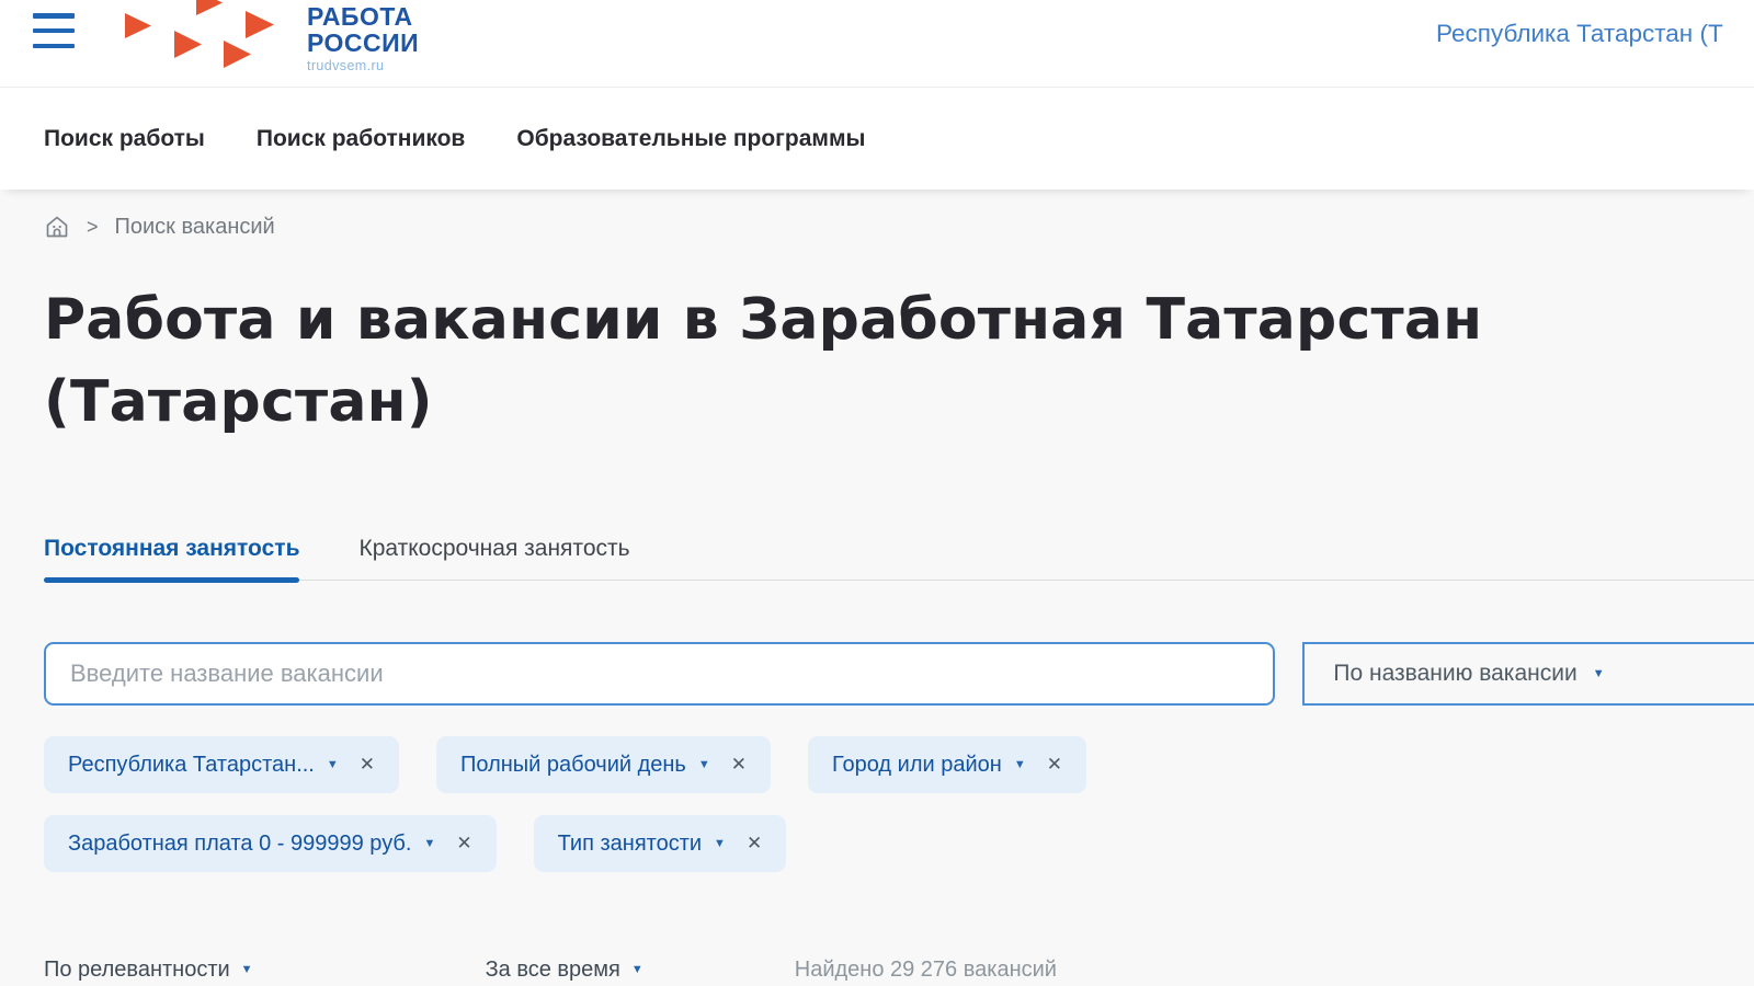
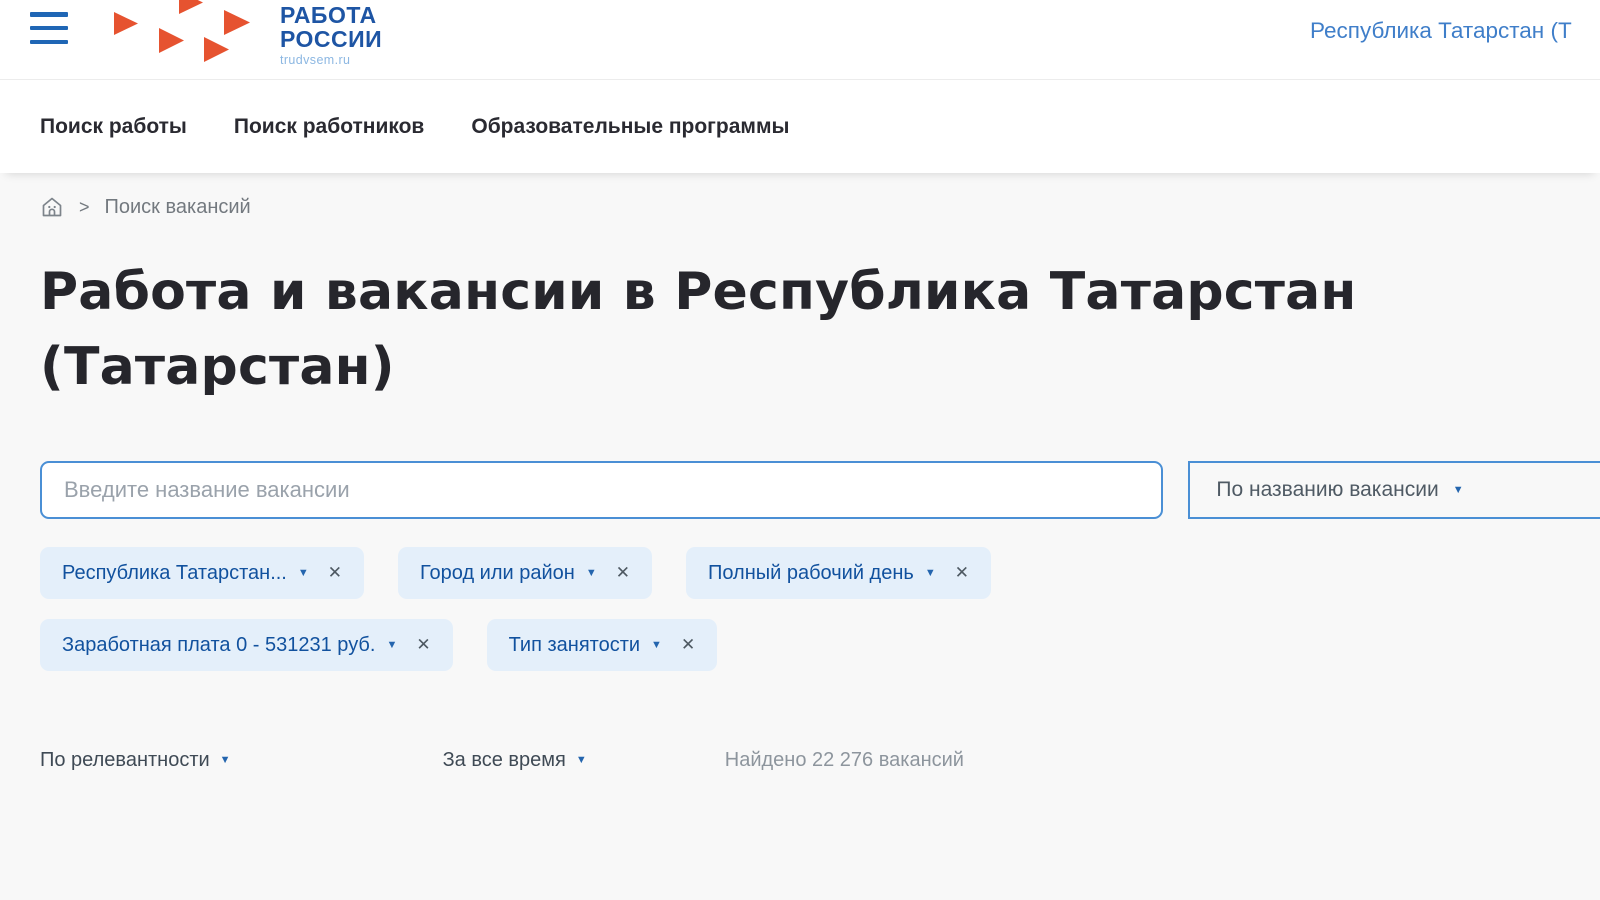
  РАБОТА
  РОССИИ
  trudvsem.ru
  Республика Татарстан (Т
  Поиск работы
  Поиск работников
  Образовательные программы
  >
  Поиск вакансий
- Работа и вакансии в Заработная Татарстан (Татарстан)
+ Работа и вакансии в Республика Татарстан (Татарстан)
- Постоянная занятость
- Краткосрочная занятость
  Введите название вакансии
  По названию вакансии
  ▼
  Республика Татарстан...
  ▼
  ✕
- Полный рабочий день
+ Город или район
  ▼
  ✕
- Город или район
+ Полный рабочий день
  ▼
  ✕
- Заработная плата 0 - 999999 руб.
+ Заработная плата 0 - 531231 руб.
  ▼
  ✕
  Тип занятости
  ▼
  ✕
  По релевантности
  ▼
  За все время
  ▼
- Найдено 29 276 вакансий
+ Найдено 22 276 вакансий
